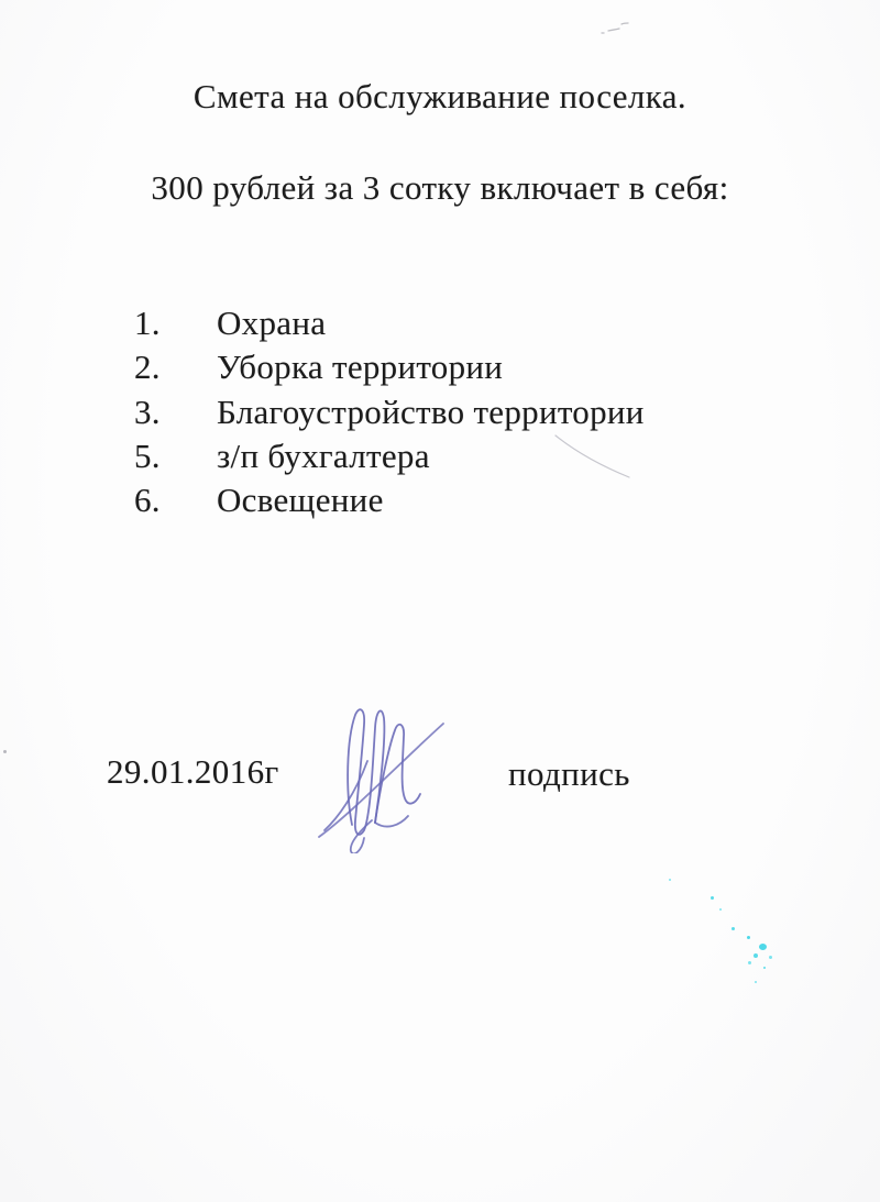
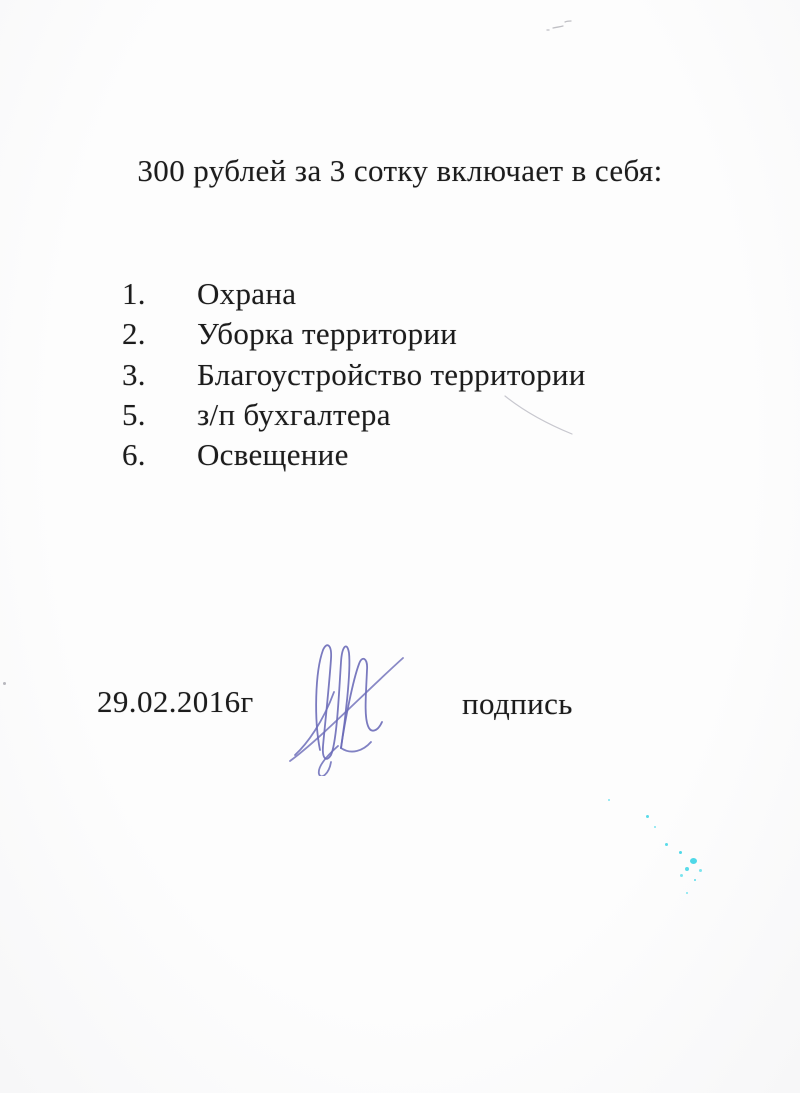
- Смета на обслуживание поселка.
  300 рублей за 3 сотку включает в себя:
  1.
  Охрана
  2.
  Уборка территории
  3.
  Благоустройство территории
  5.
  з/п бухгалтера
  6.
  Освещение
- 29.01.2016г
+ 29.02.2016г
  подпись
